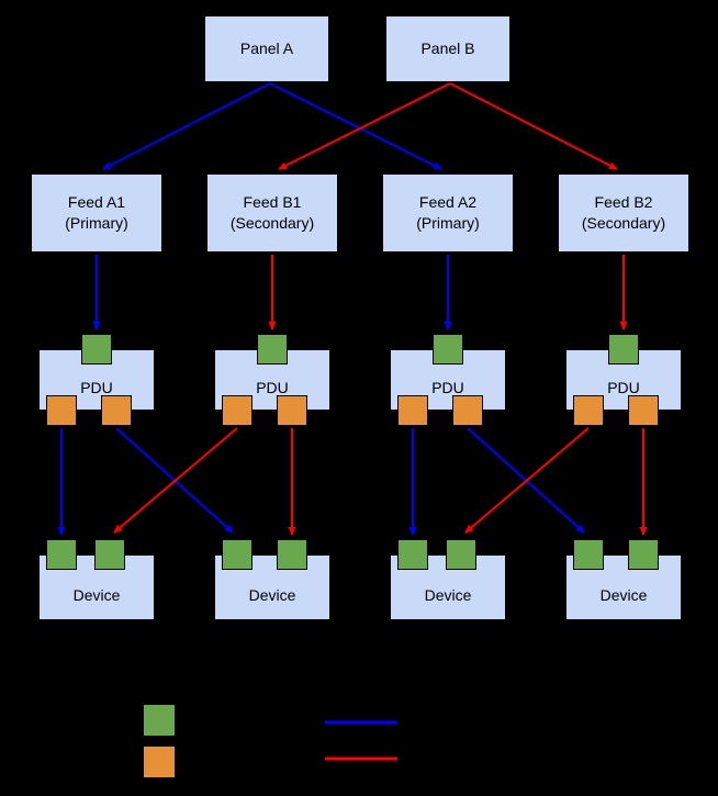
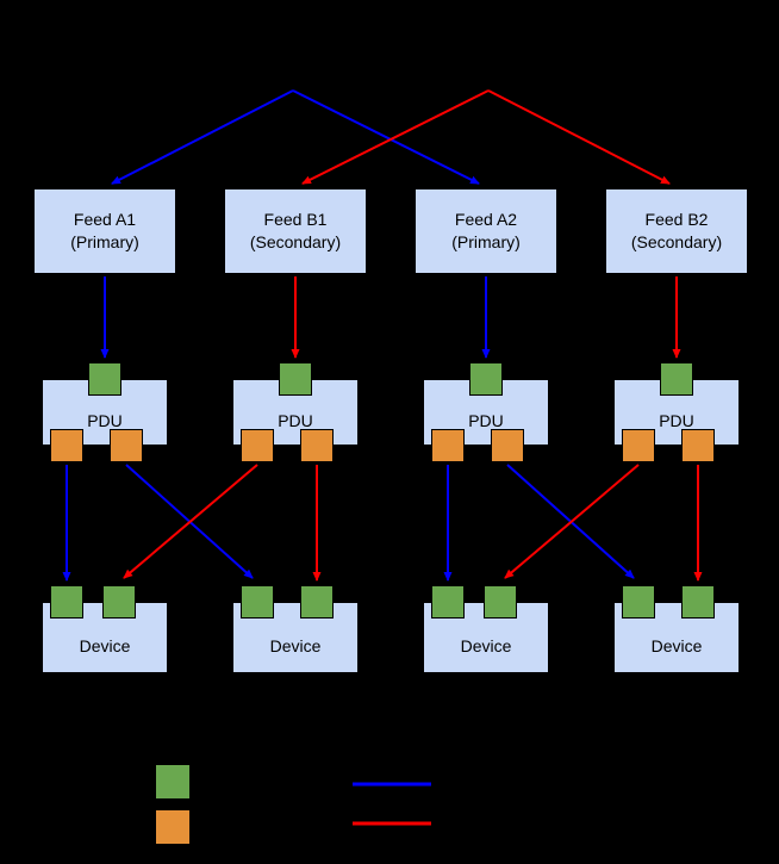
- Panel A
- Panel B
  Feed A1
  (Primary)
  Feed B1
  (Secondary)
  Feed A2
  (Primary)
  Feed B2
  (Secondary)
  PDU
  PDU
  PDU
  PDU
  Device
  Device
  Device
  Device
